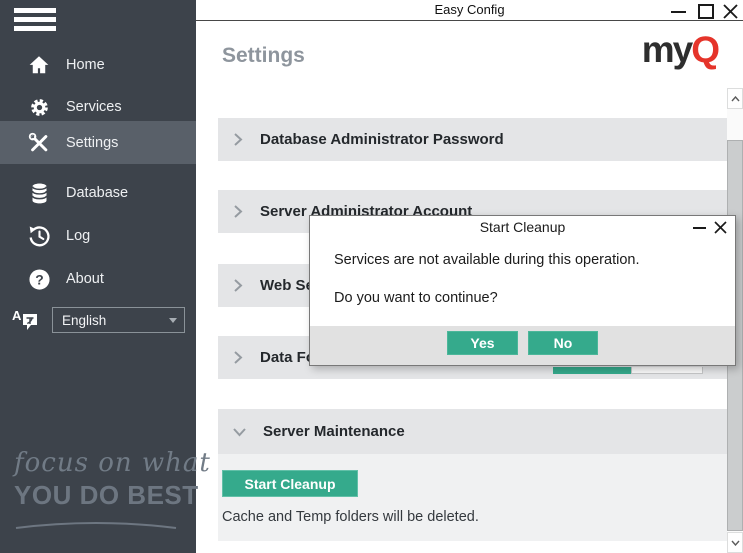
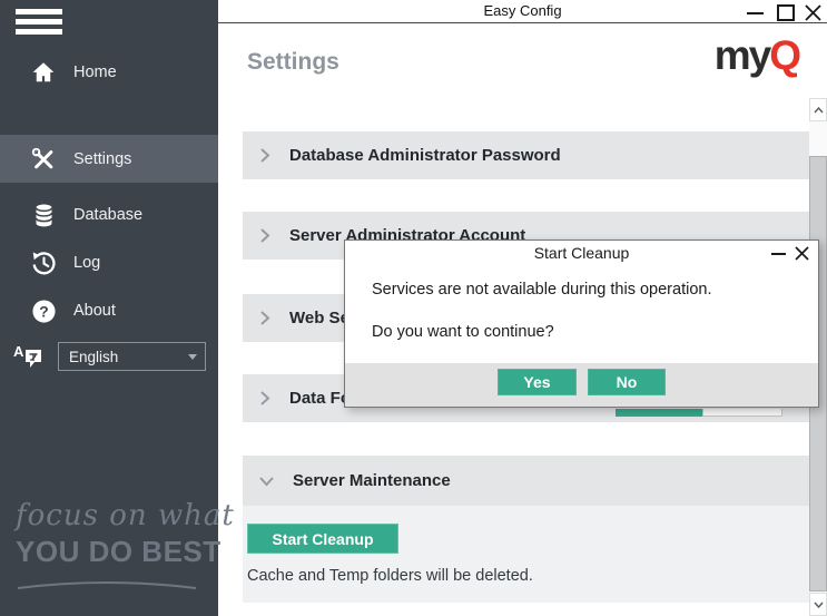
  Home
- Services
  Settings
  Database
  Log
  ?
  About
  A
  English
  focus on what
  YOU DO BEST
  Easy Config
  myQ
  Settings
  Database Administrator Password
  Server Administrator Account
  Web S
  Data F
  Server Maintenance
  Start Cleanup
  Cache and Temp folders will be deleted.
  Start Cleanup
  Services are not available during this operation.
  Do you want to continue?
  Yes
  No
